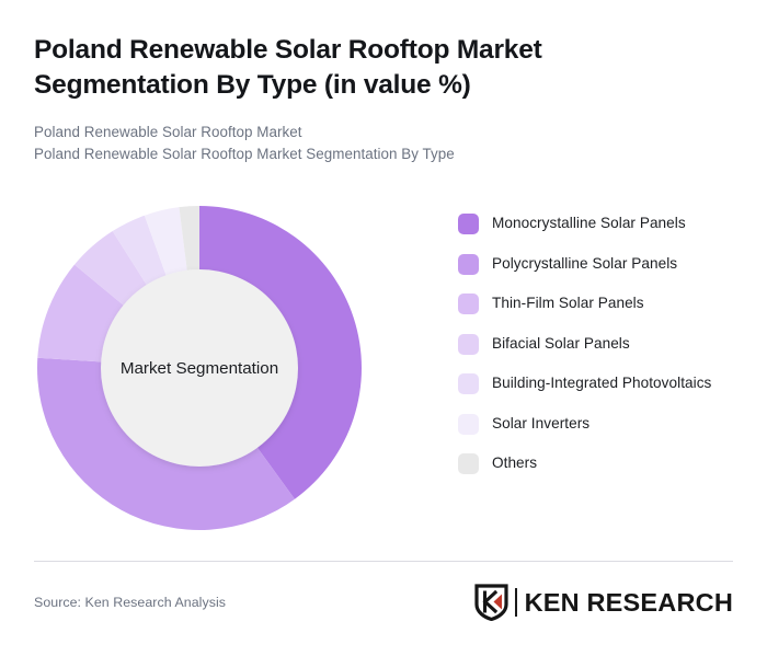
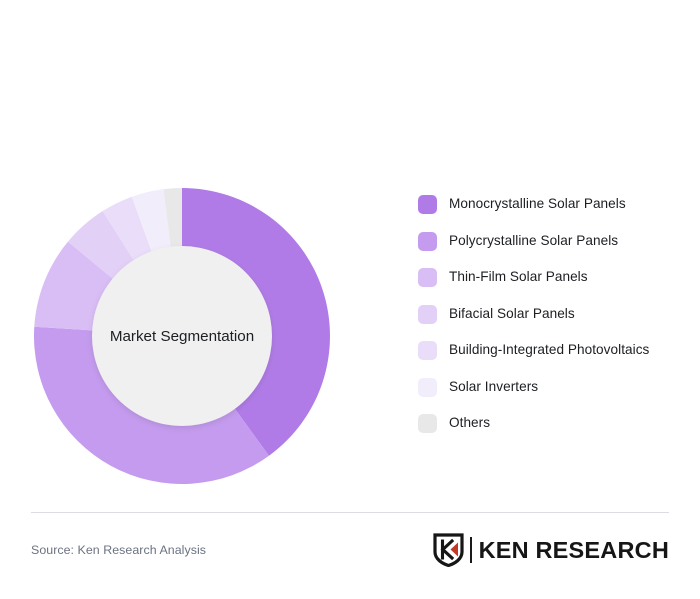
- Poland Renewable Solar Rooftop Market Segmentation By Type (in value %)
- Poland Renewable Solar Rooftop Market
- Poland Renewable Solar Rooftop Market Segmentation By Type
  Market Segmentation
  Monocrystalline Solar Panels
  Polycrystalline Solar Panels
  Thin-Film Solar Panels
  Bifacial Solar Panels
  Building-Integrated Photovoltaics
  Solar Inverters
  Others
  Source: Ken Research Analysis
  KEN RESEARCH
